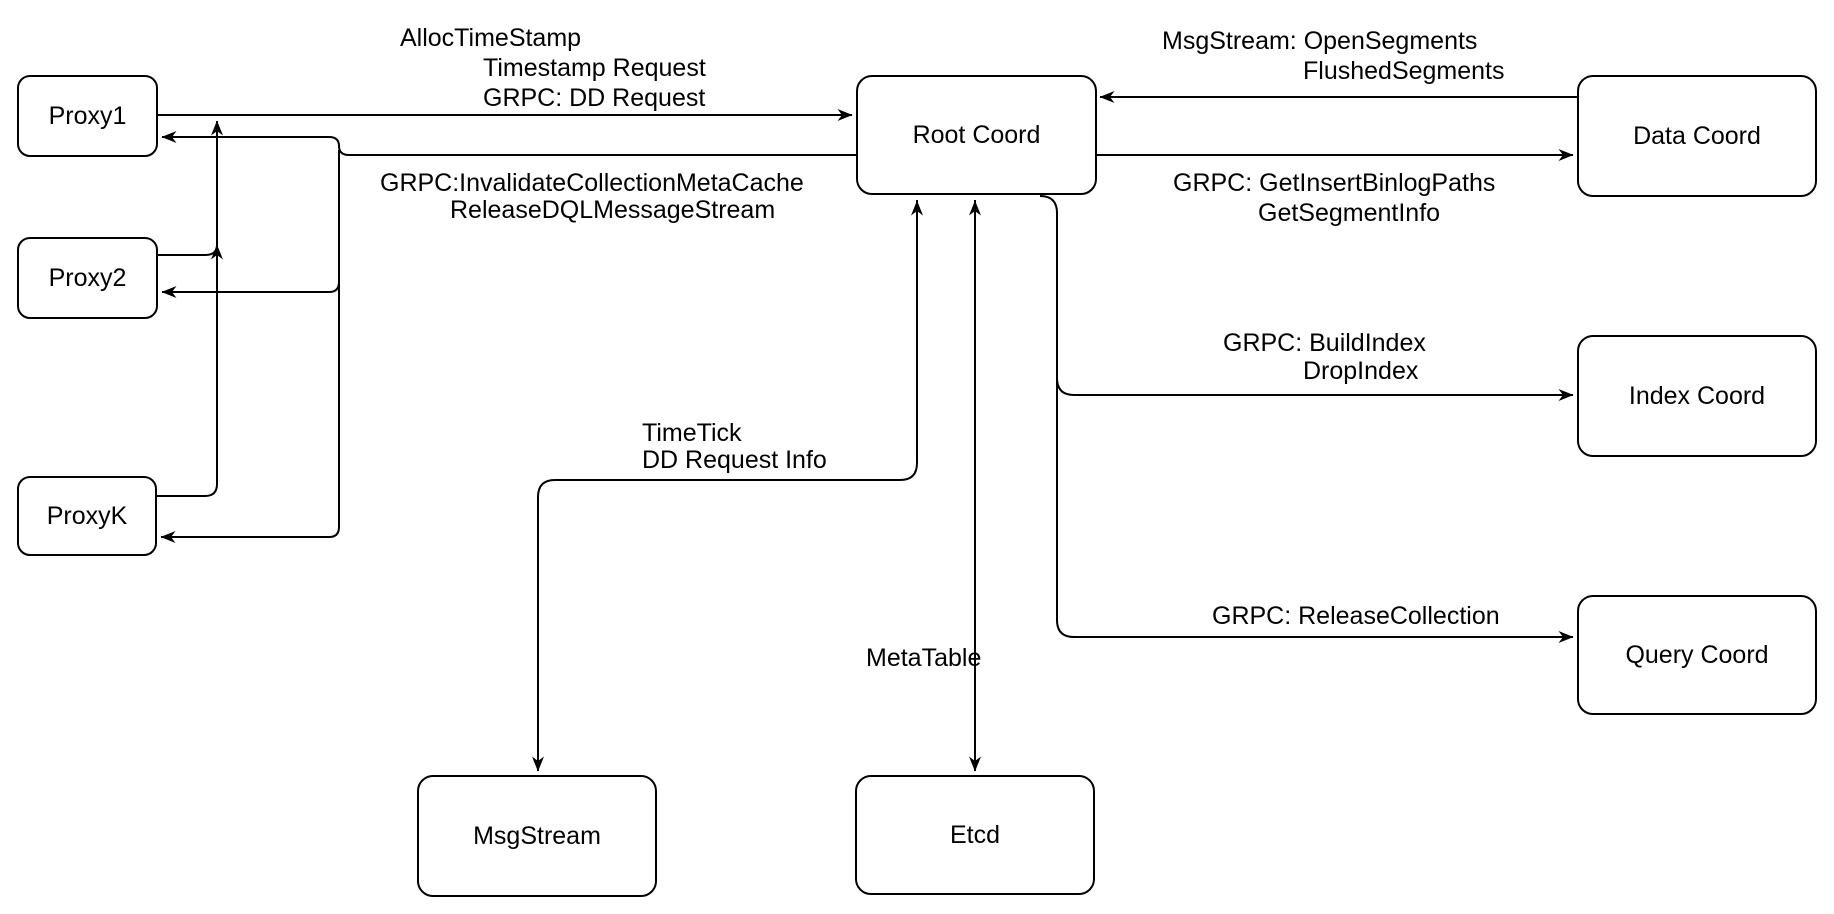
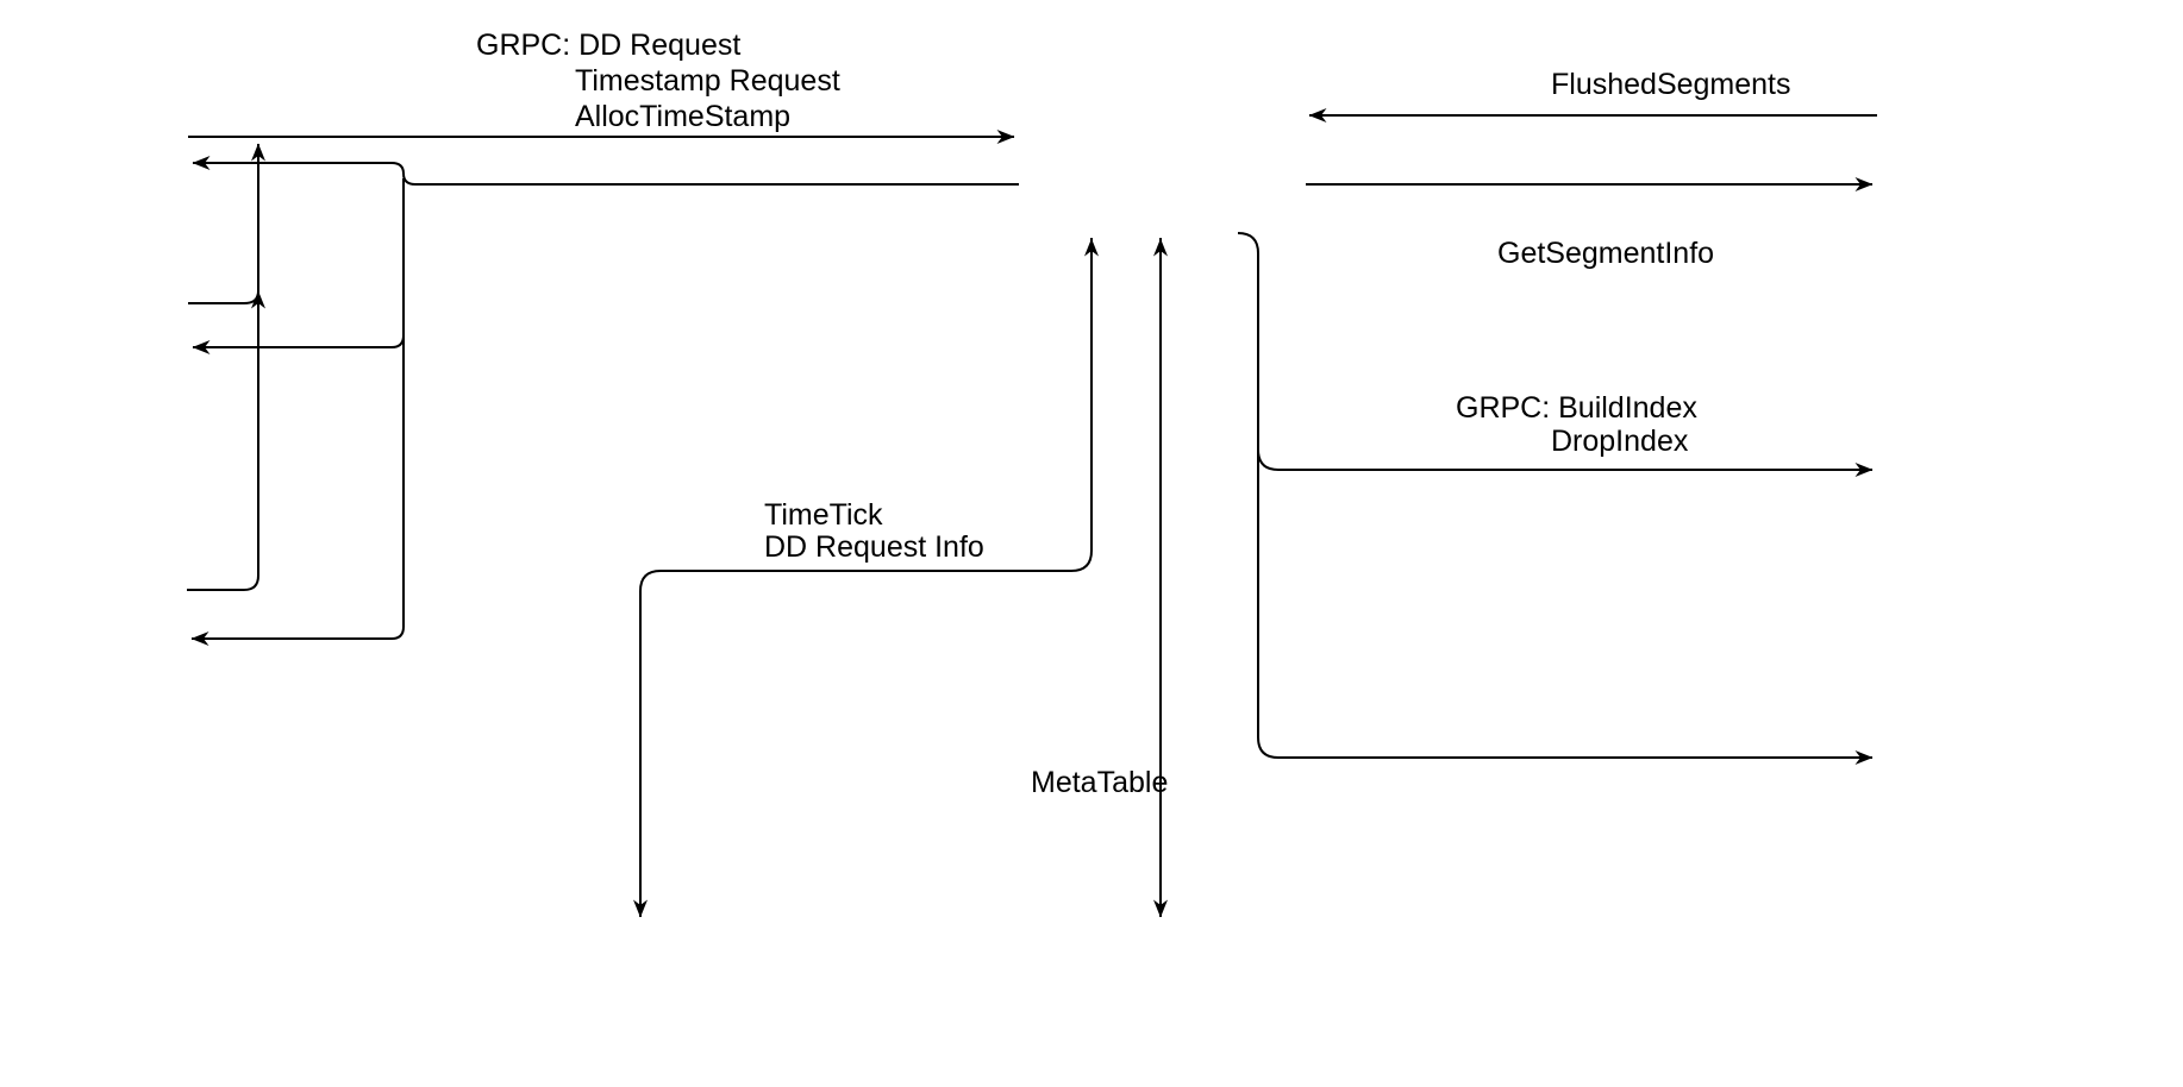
- Proxy1
- Proxy2
- ProxyK
- Root Coord
- Data Coord
- Index Coord
- Query Coord
- MsgStream
- Etcd
- AllocTimeStamp
+ GRPC: DD Request
  Timestamp Request
- GRPC: DD Request
+ AllocTimeStamp
- GRPC:InvalidateCollectionMetaCache
- ReleaseDQLMessageStream
- MsgStream: OpenSegments
  FlushedSegments
- GRPC: GetInsertBinlogPaths
  GetSegmentInfo
  GRPC: BuildIndex
  DropIndex
- GRPC: ReleaseCollection
  TimeTick
  DD Request Info
  MetaTable
